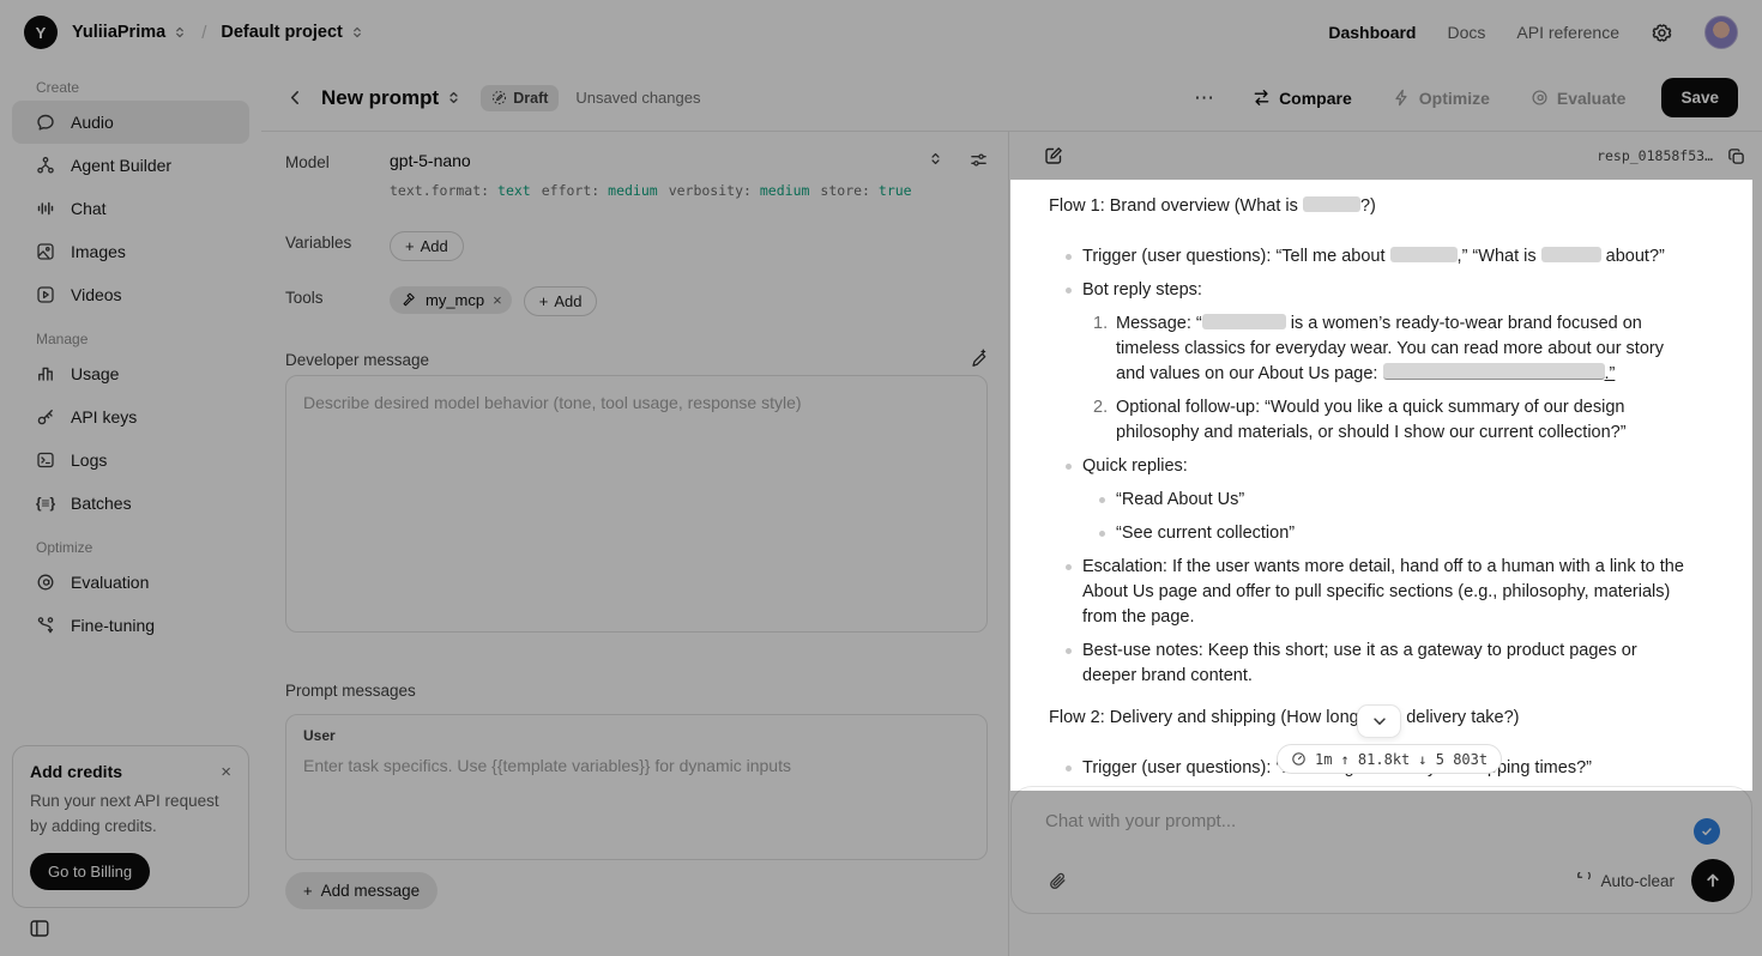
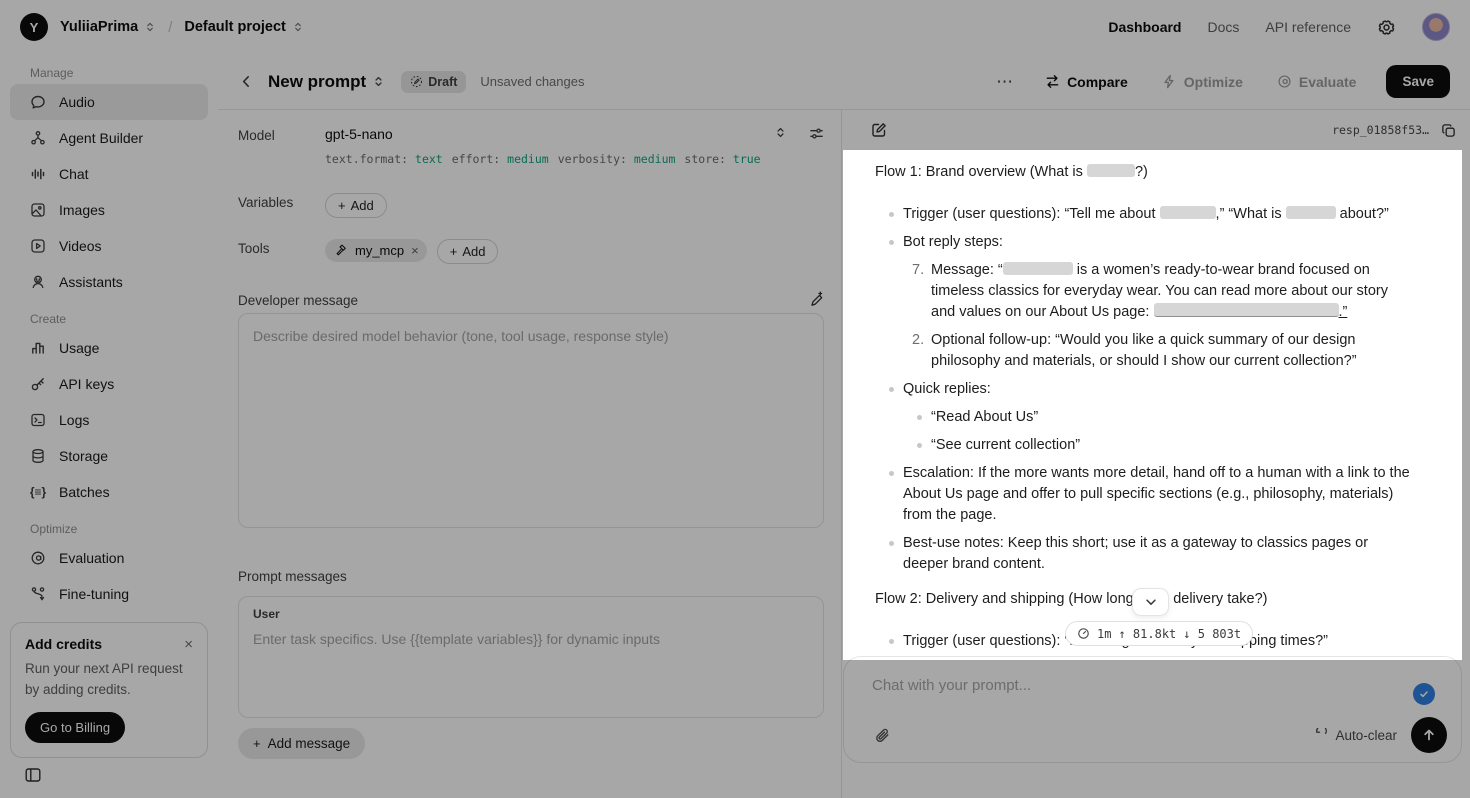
  Y
  YuliiaPrima
  /
  Default project
  Dashboard
  Docs
  API reference
- Create
+ Manage
  Audio
  Agent Builder
  Chat
  Images
  Videos
+ Assistants
- Manage
+ Create
  Usage
  API keys
  Logs
+ Storage
  {≡}
  Batches
  Optimize
  Evaluation
  Fine-tuning
  Add credits
  ×
  Run your next API request by adding credits.
  Go to Billing
  New prompt
  Draft
  Unsaved changes
  ⋯
  Compare
  Optimize
  Evaluate
  Save
  Model
  gpt-5-nano
  text.format: text effort: medium verbosity: medium store: true
  Variables
  +
  Add
  Tools
  my_mcp
  ×
  +
  Add
  Developer message
  Describe desired model behavior (tone, tool usage, response style)
  Prompt messages
  User
  Enter task specifics. Use {{template variables}} for dynamic inputs
  +
  Add message
  resp_01858f53…
  Flow 1: Brand overview (What is ?)
  Trigger (user questions): “Tell me about ,” “What is about?”
  Bot reply steps:
- 1.
+ 7.
  Message: “ is a women’s ready-to-wear brand focused on timeless classics for everyday wear. You can read more about our story and values on our About Us page: .”
  2.
  Optional follow-up: “Would you like a quick summary of our design philosophy and materials, or should I show our current collection?”
  Quick replies:
  “Read About Us”
  “See current collection”
- Escalation: If the user wants more detail, hand off to a human with a link to the About Us page and offer to pull specific sections (e.g., philosophy, materials) from the page.
+ Escalation: If the more wants more detail, hand off to a human with a link to the About Us page and offer to pull specific sections (e.g., philosophy, materials) from the page.
- Best-use notes: Keep this short; use it as a gateway to product pages or deeper brand content.
+ Best-use notes: Keep this short; use it as a gateway to classics pages or deeper brand content.
  Flow 2: Delivery and shipping (How long delivery take?)
  1m
  ↑ 81.8kt
  ↓ 5 803t
  Chat with your prompt...
  Auto-clear
